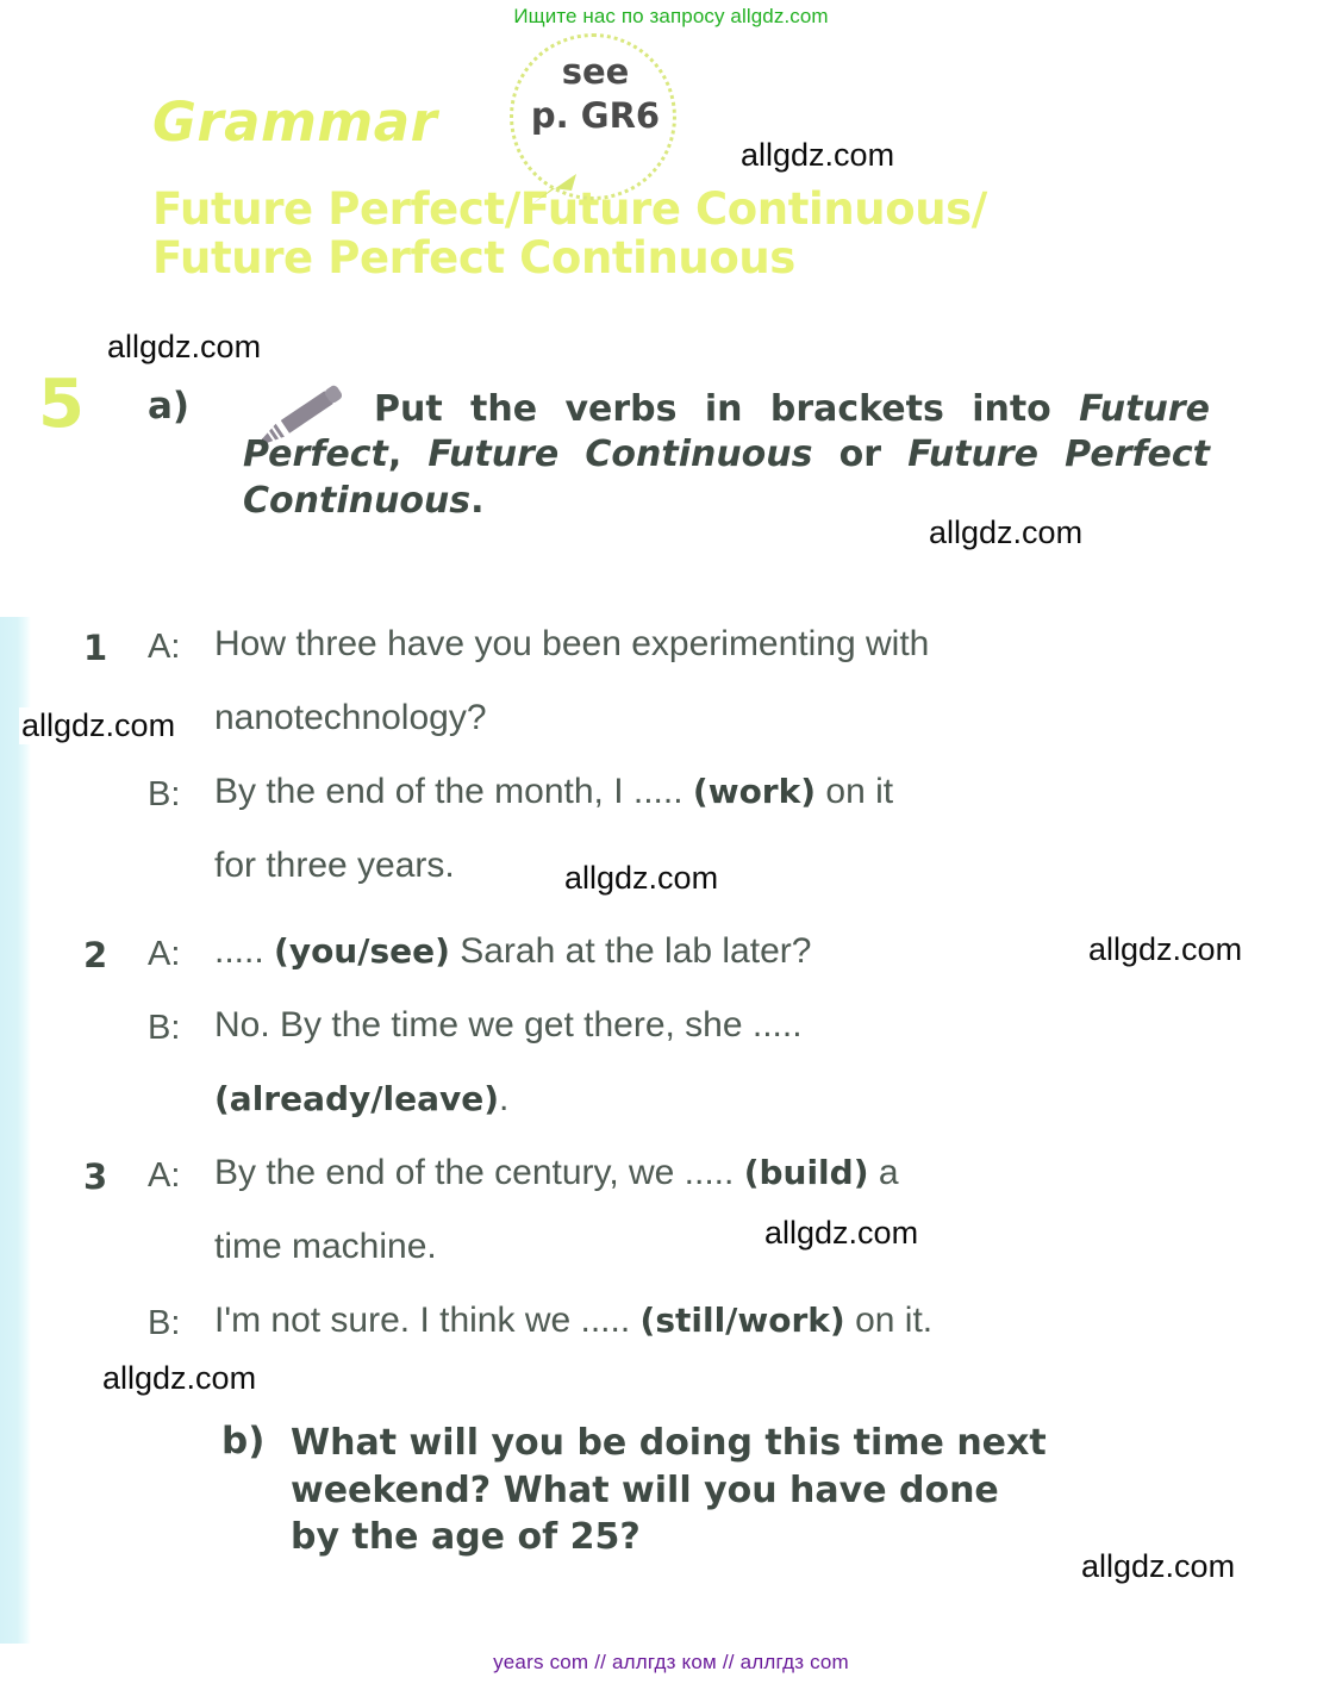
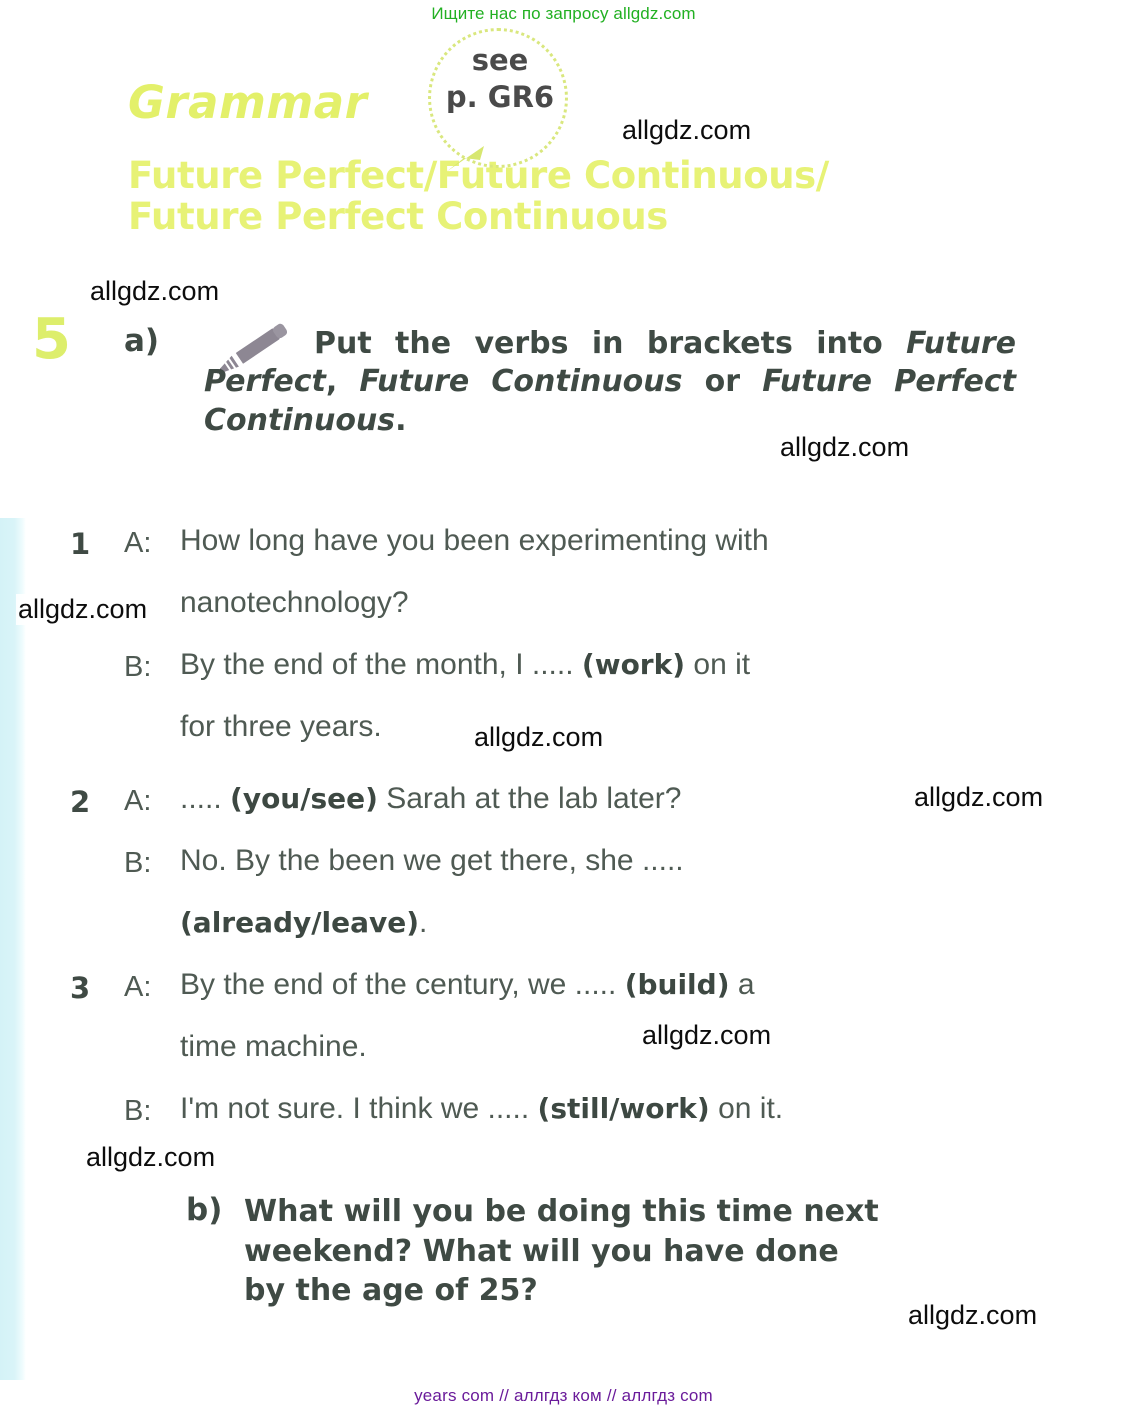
  Ищите нас по запросу allgdz.com
  Grammar
  Future Perfect/Future Continuous/
  Future Perfect Continuous
  see
  p. GR6
  5
  a)
  Put the verbs in brackets into Future Perfect, Future Continuous or Future Perfect Continuous.
  1
  A:
- How three have you been experimenting with
+ How long have you been experimenting with
  nanotechnology?
  B:
  By the end of the month, I ..... (work) on it
  for three years.
  2
  A:
  ..... (you/see) Sarah at the lab later?
  B:
- No. By the time we get there, she .....
+ No. By the been we get there, she .....
  (already/leave).
  3
  A:
  By the end of the century, we ..... (build) a
  time machine.
  B:
  I'm not sure. I think we ..... (still/work) on it.
  b)
  What will you be doing this time next
  weekend? What will you have done
  by the age of 25?
  years com // аллгдз ком // аллгдз com
  allgdz.com
  allgdz.com
  allgdz.com
  allgdz.com
  allgdz.com
  allgdz.com
  allgdz.com
  allgdz.com
  allgdz.com
